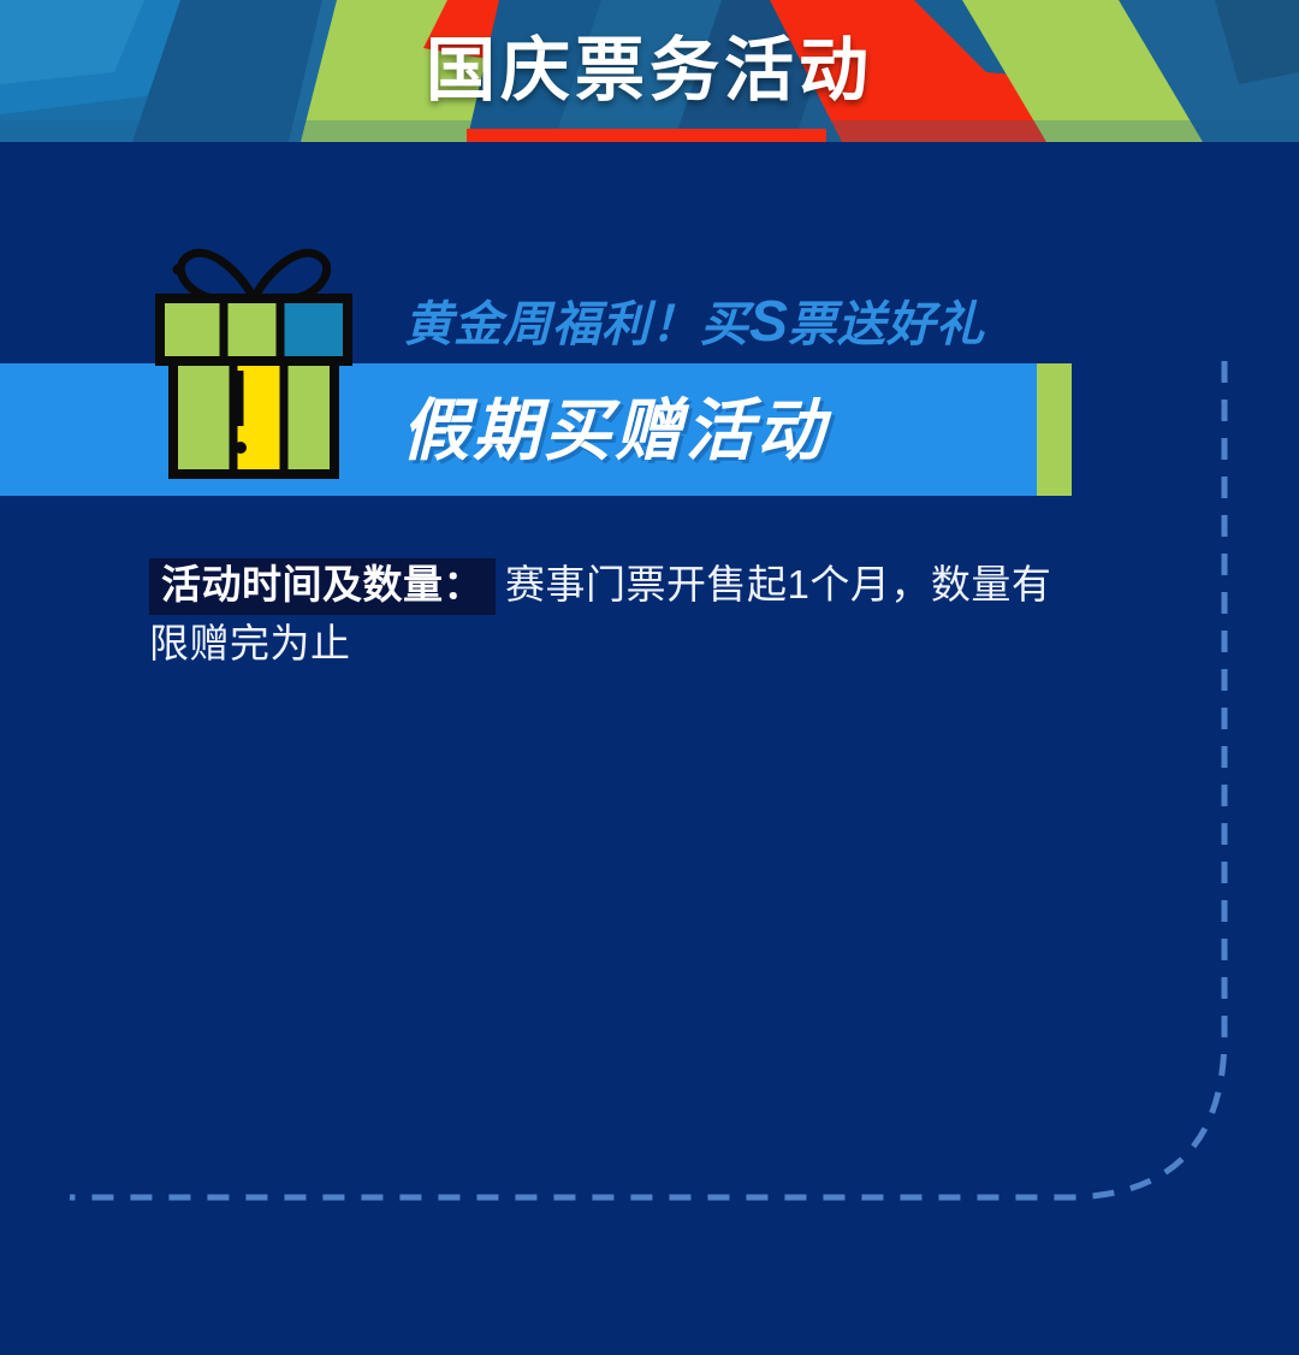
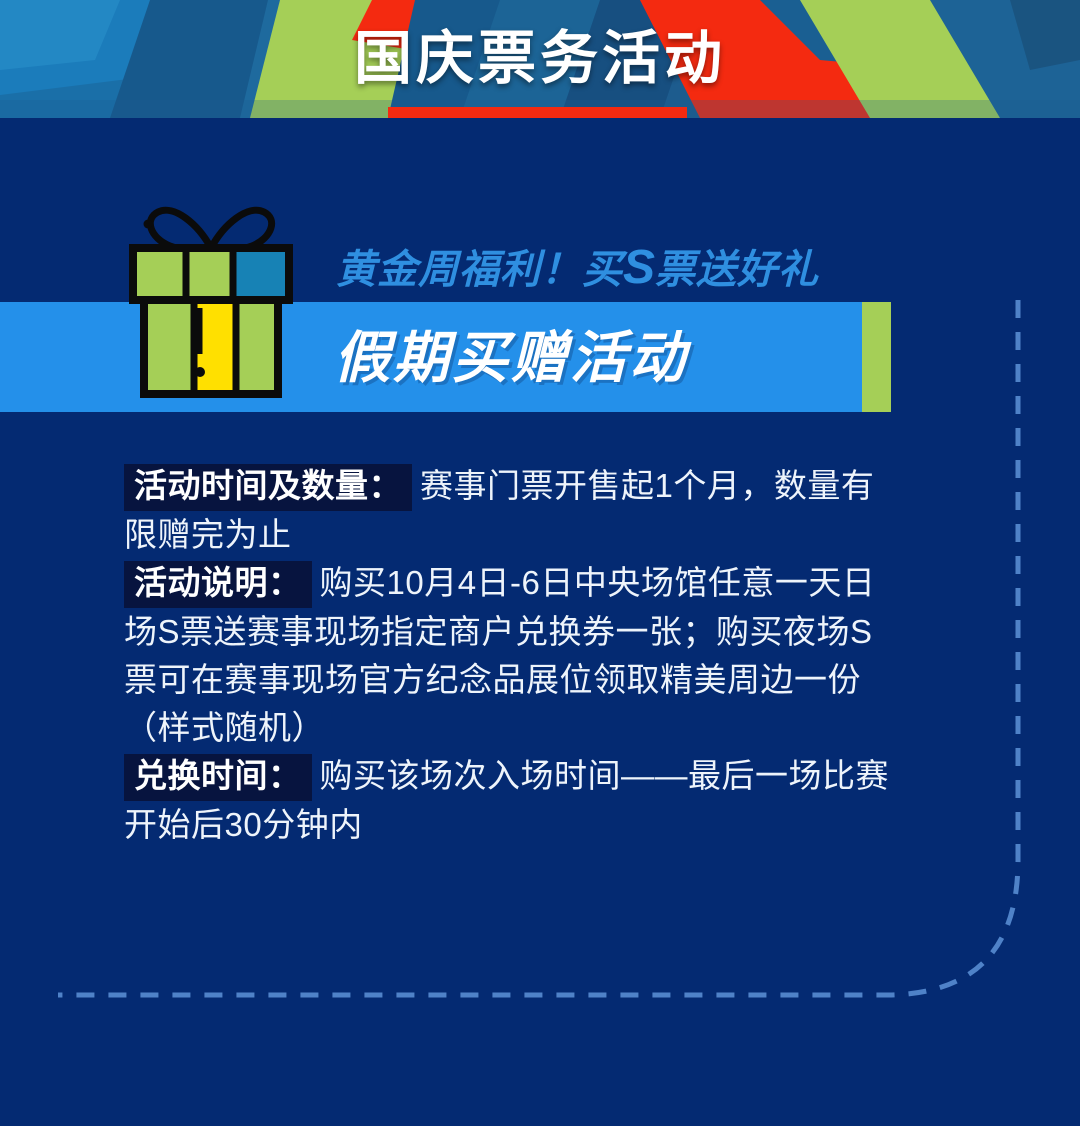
  国庆票务活动
  黄金周福利！买S票送好礼
  假期买赠活动
  活动时间及数量： 赛事门票开售起1个月，数量有限赠完为止
+ 活动说明： 购买10月4日-6日中央场馆任意一天日场S票送赛事现场指定商户兑换券一张；购买夜场S票可在赛事现场官方纪念品展位领取精美周边一份（样式随机）
+ 兑换时间： 购买该场次入场时间——最后一场比赛开始后30分钟内
